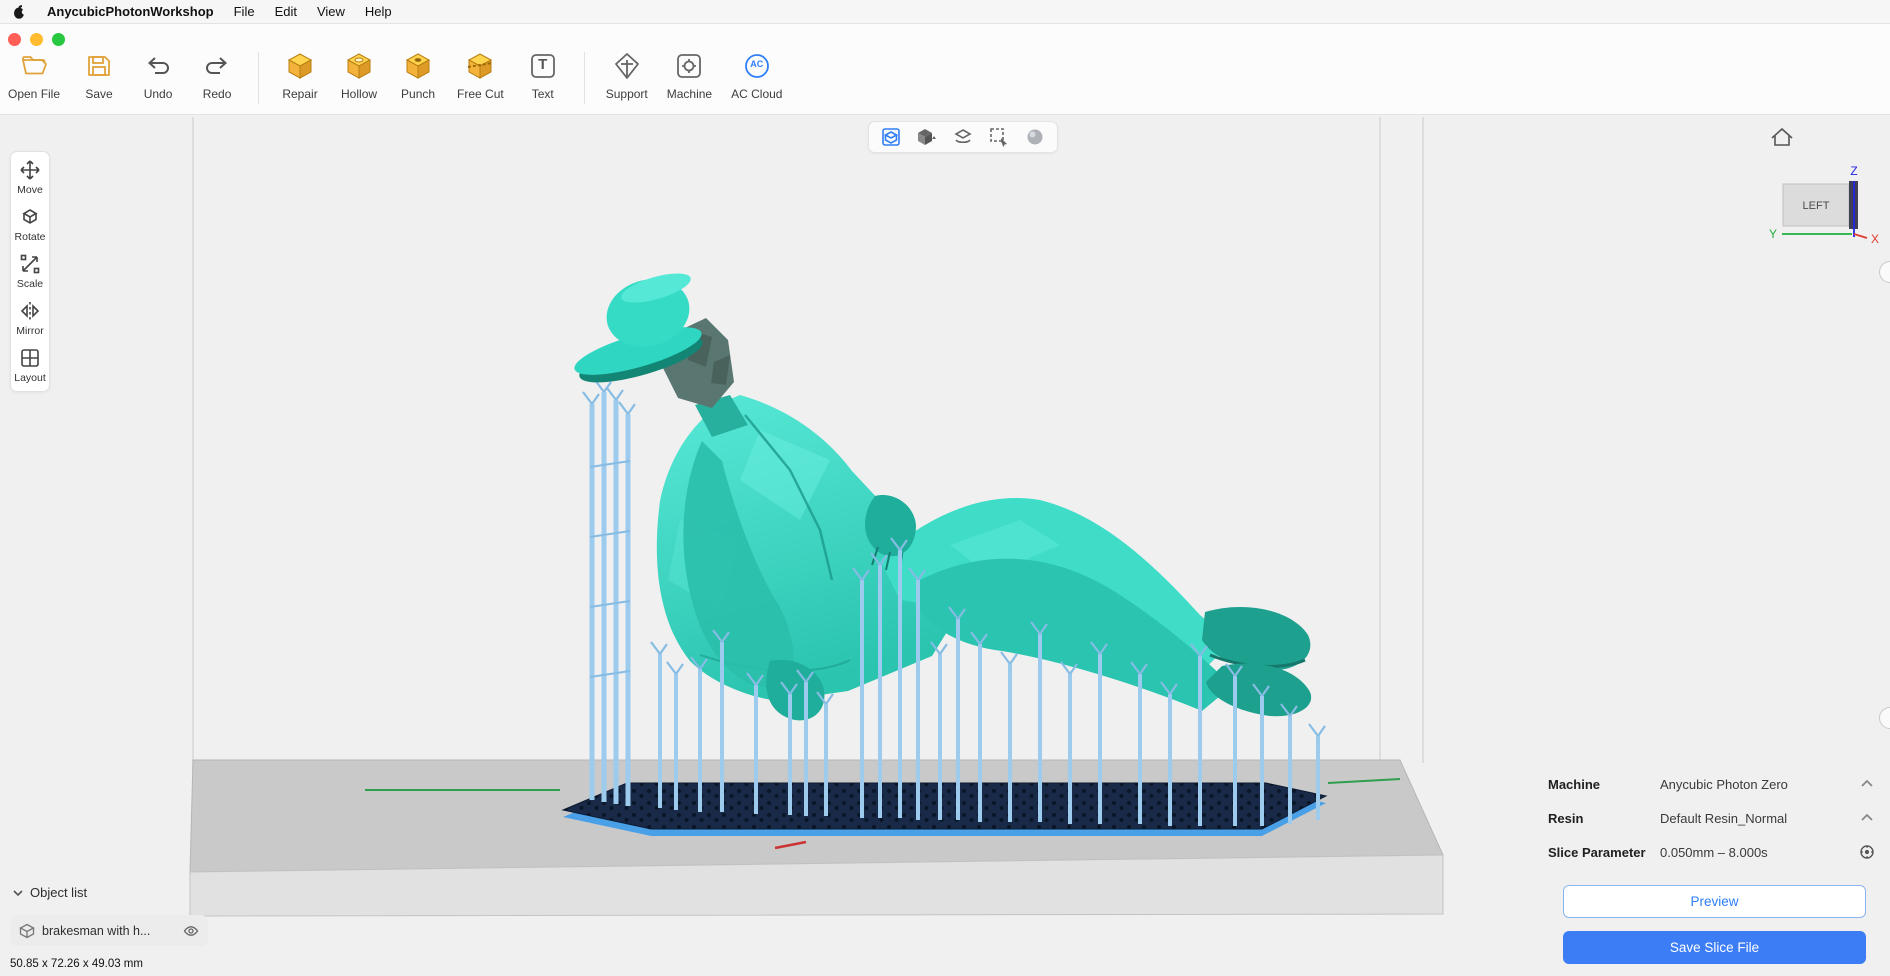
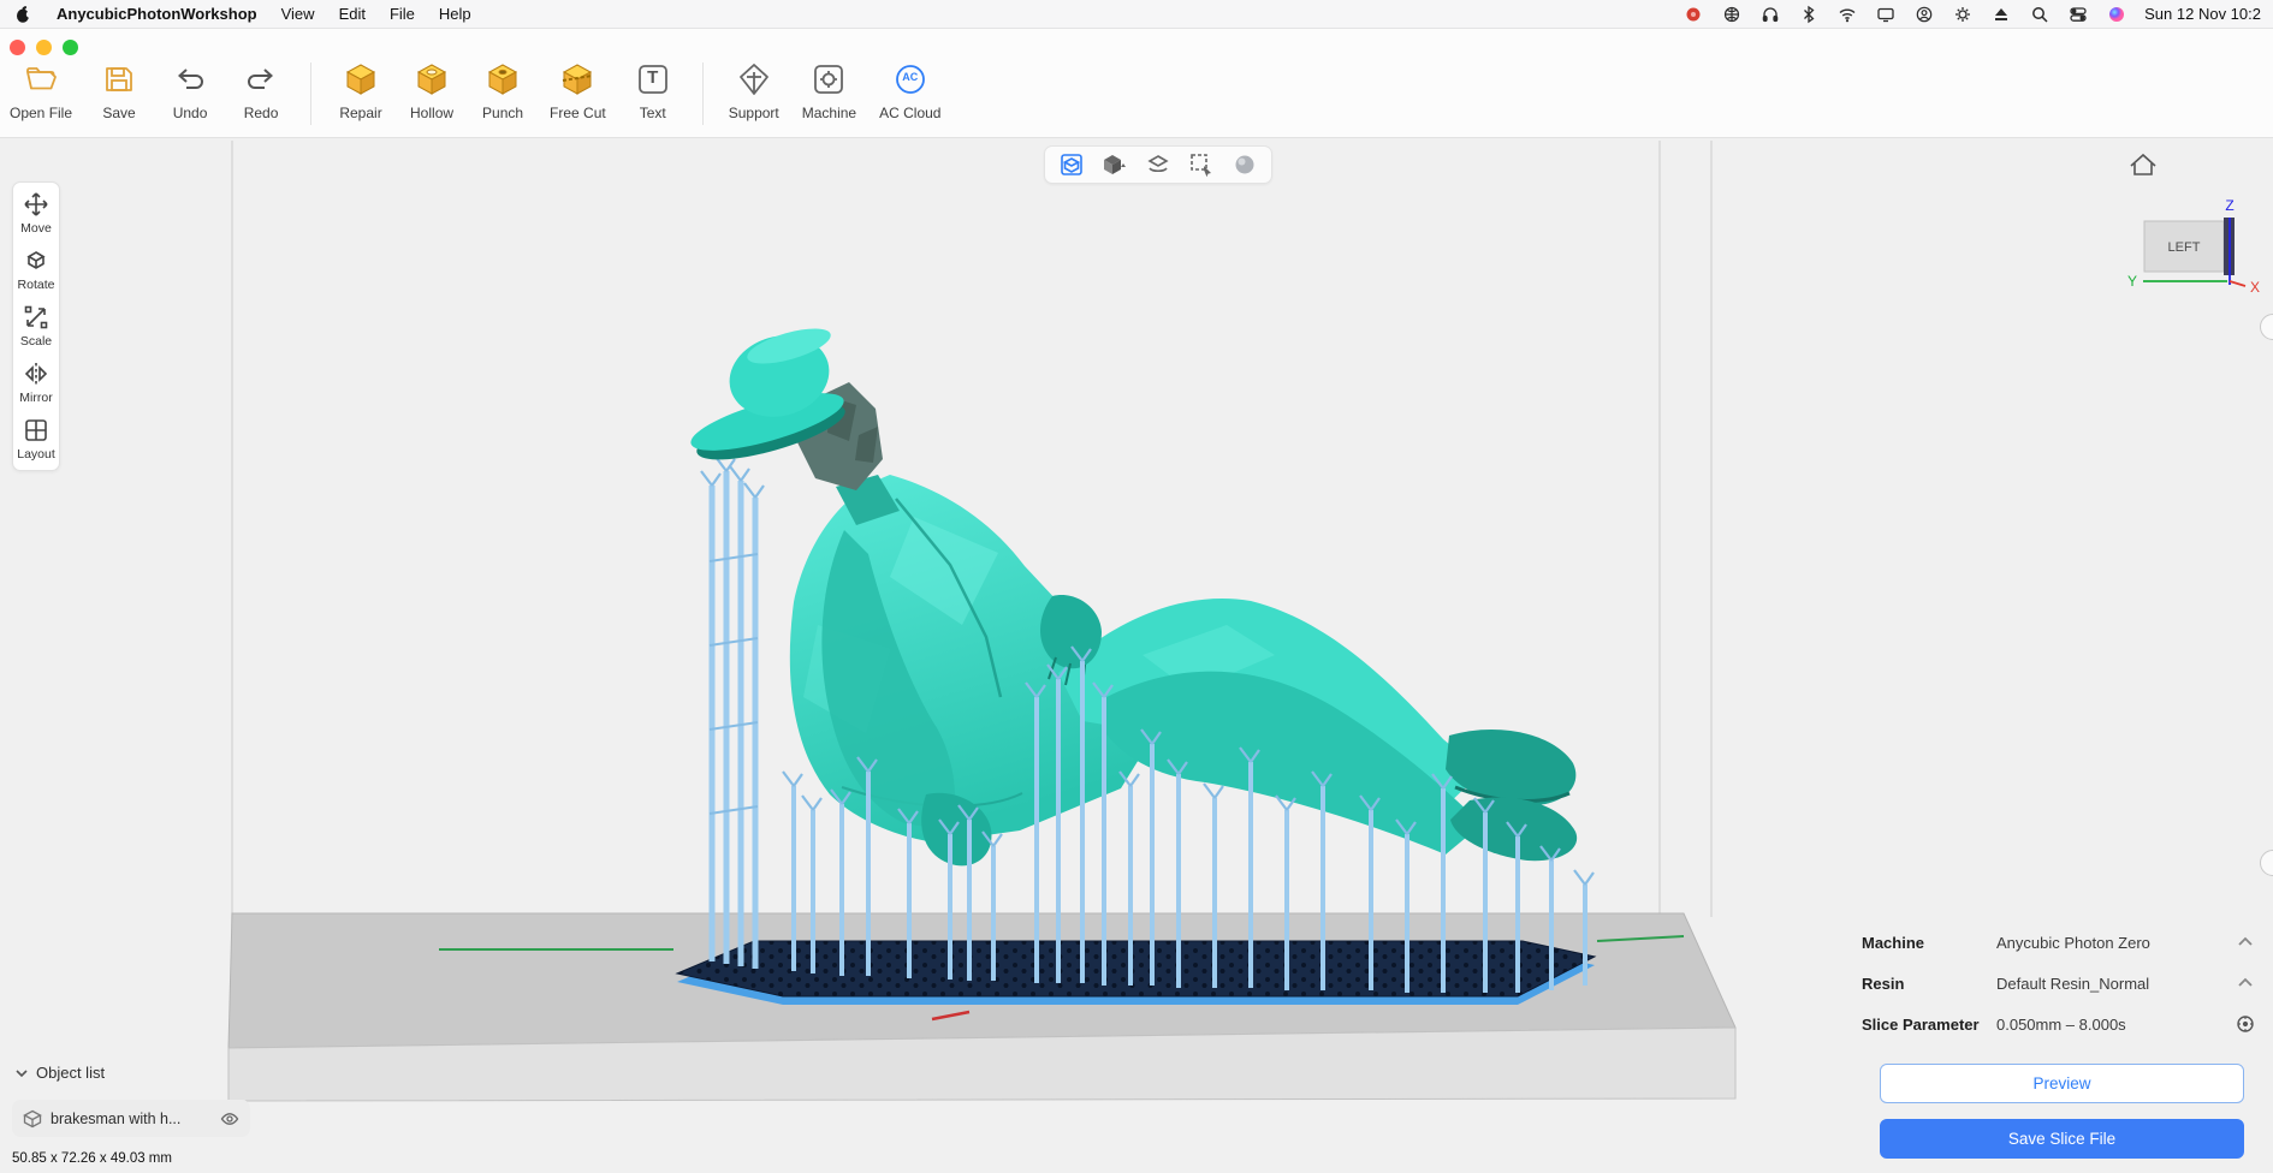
  AnycubicPhotonWorkshop
- File
+ View
  Edit
- View
+ File
  Help
+ Sun 12 Nov 10:2
  Open File
  Save
  Undo
  Redo
  Repair
  Hollow
  Punch
  Free Cut
  T
  Text
  Support
  Machine
  AC
  AC Cloud
  Move
  Rotate
  Scale
  Mirror
  Layout
  LEFT
  Z
  Y
  X
  Machine
  Anycubic Photon Zero
  Resin
  Default Resin_Normal
  Slice Parameter
  0.050mm – 8.000s
  Preview
  Save Slice File
  Object list
  brakesman with h...
  50.85 x 72.26 x 49.03 mm
